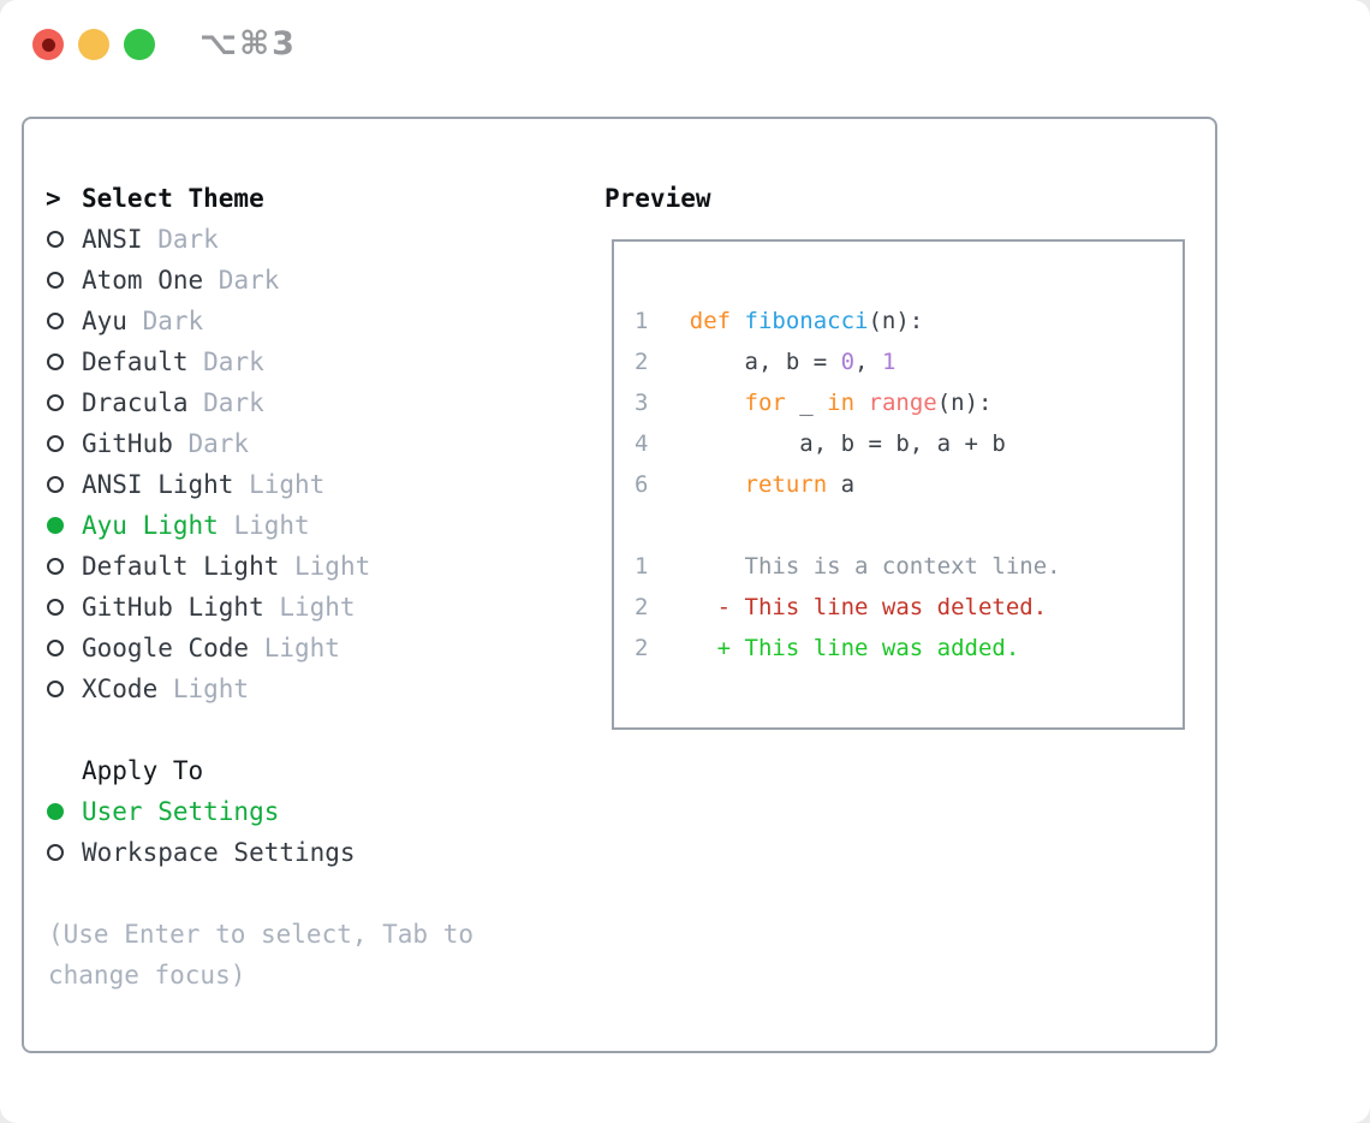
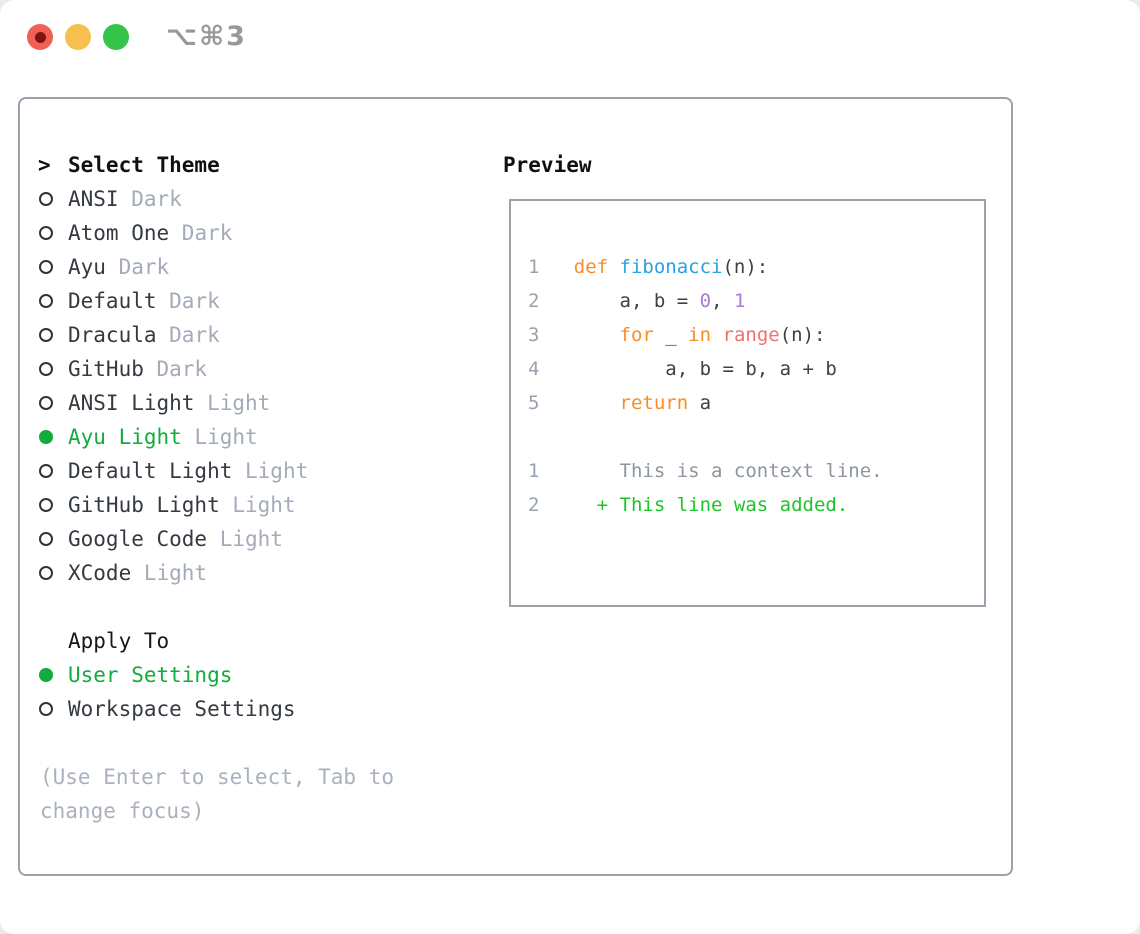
  ⌥⌘3
  >
  Select Theme
  ANSI
  Dark
  Atom One
  Dark
  Ayu
  Dark
  Default
  Dark
  Dracula
  Dark
  GitHub
  Dark
  ANSI Light
  Light
  Ayu Light
  Light
  Default Light
  Light
  GitHub Light
  Light
  Google Code
  Light
  XCode
  Light
  Apply To
  User Settings
  Workspace Settings
  (Use Enter to select, Tab to change focus)
  Preview
  1 def fibonacci(n):
  2 a, b = 0, 1
  3 for _ in range(n):
  4 a, b = b, a + b
- 6 return a
+ 5 return a
  1 This is a context line.
- 2 - This line was deleted.
  2 + This line was added.
